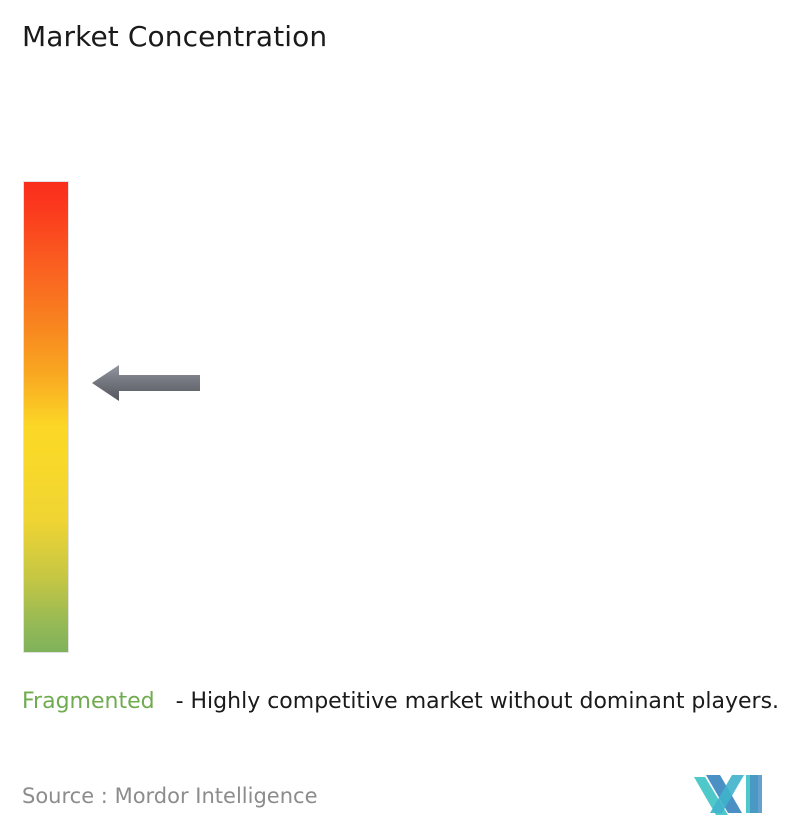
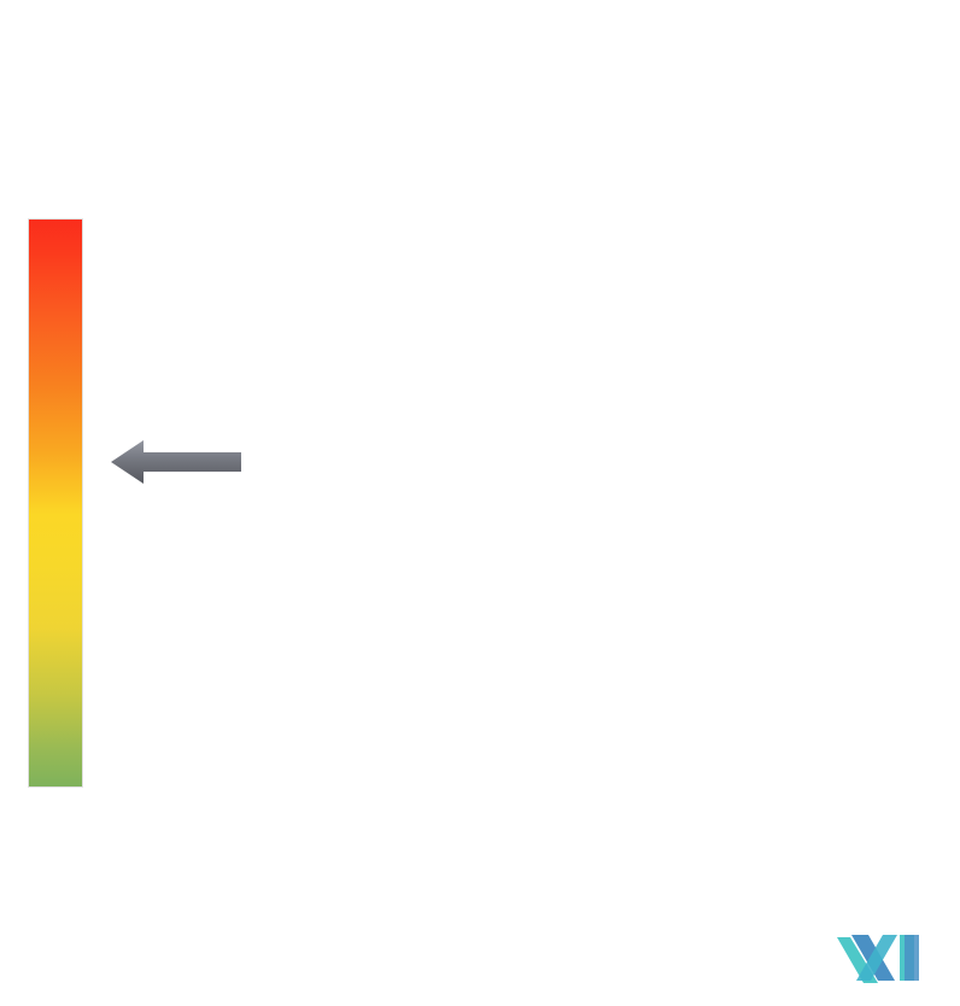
- Market Concentration
- Fragmented - Highly competitive market without dominant players.
- Source : Mordor Intelligence
